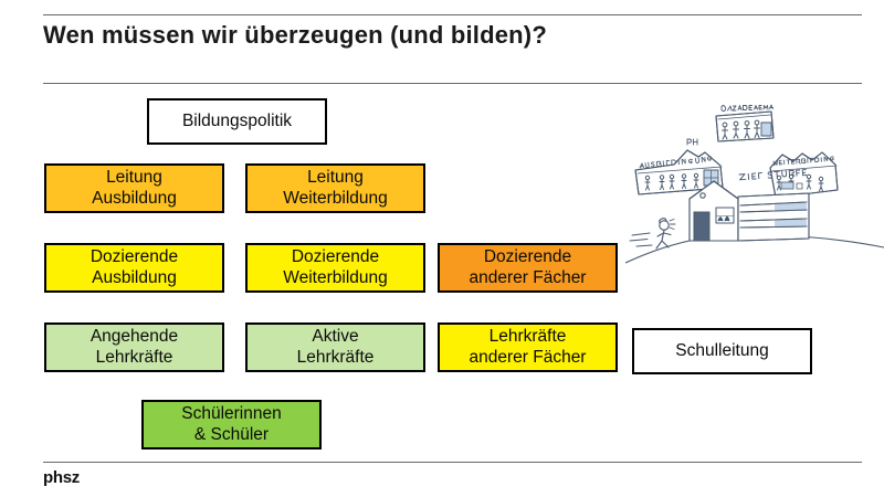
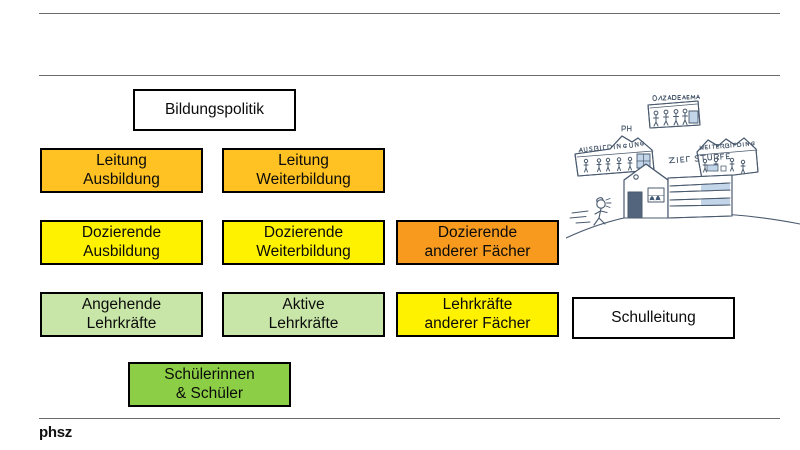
- Wen müssen wir überzeugen (und bilden)?
  Bildungspolitik
  Leitung
  Ausbildung
  Leitung
  Weiterbildung
  Dozierende
  Ausbildung
  Dozierende
  Weiterbildung
  Dozierende
  anderer Fächer
  Angehende
  Lehrkräfte
  Aktive
  Lehrkräfte
  Lehrkräfte
  anderer Fächer
  Schulleitung
  Schülerinnen
  & Schüler
  phsz
